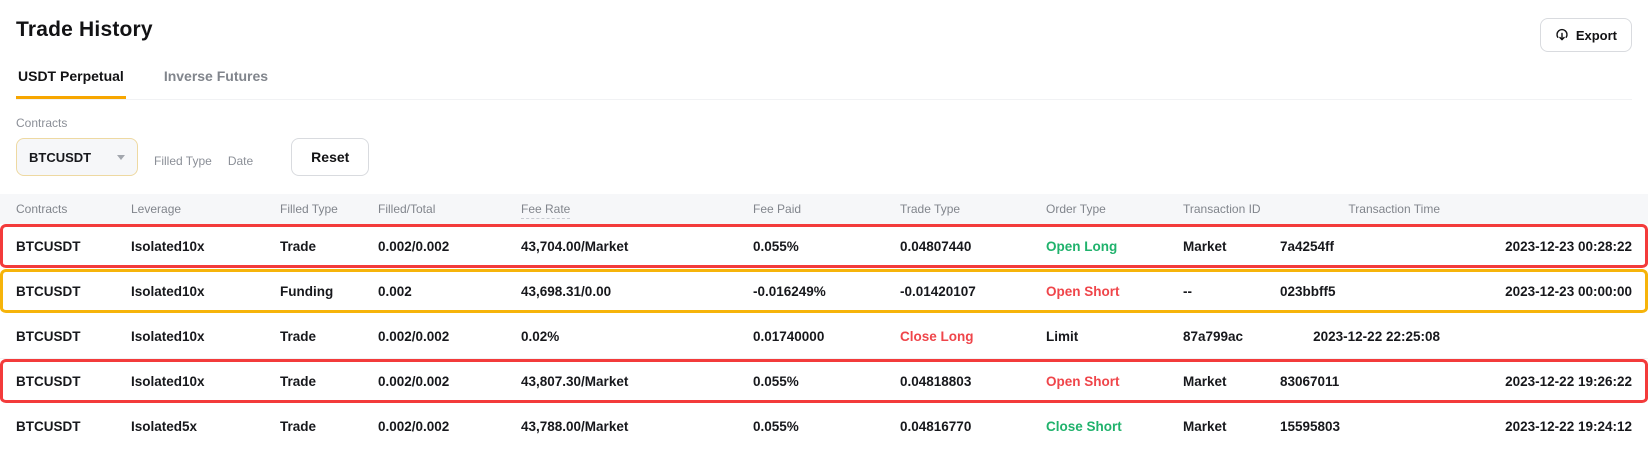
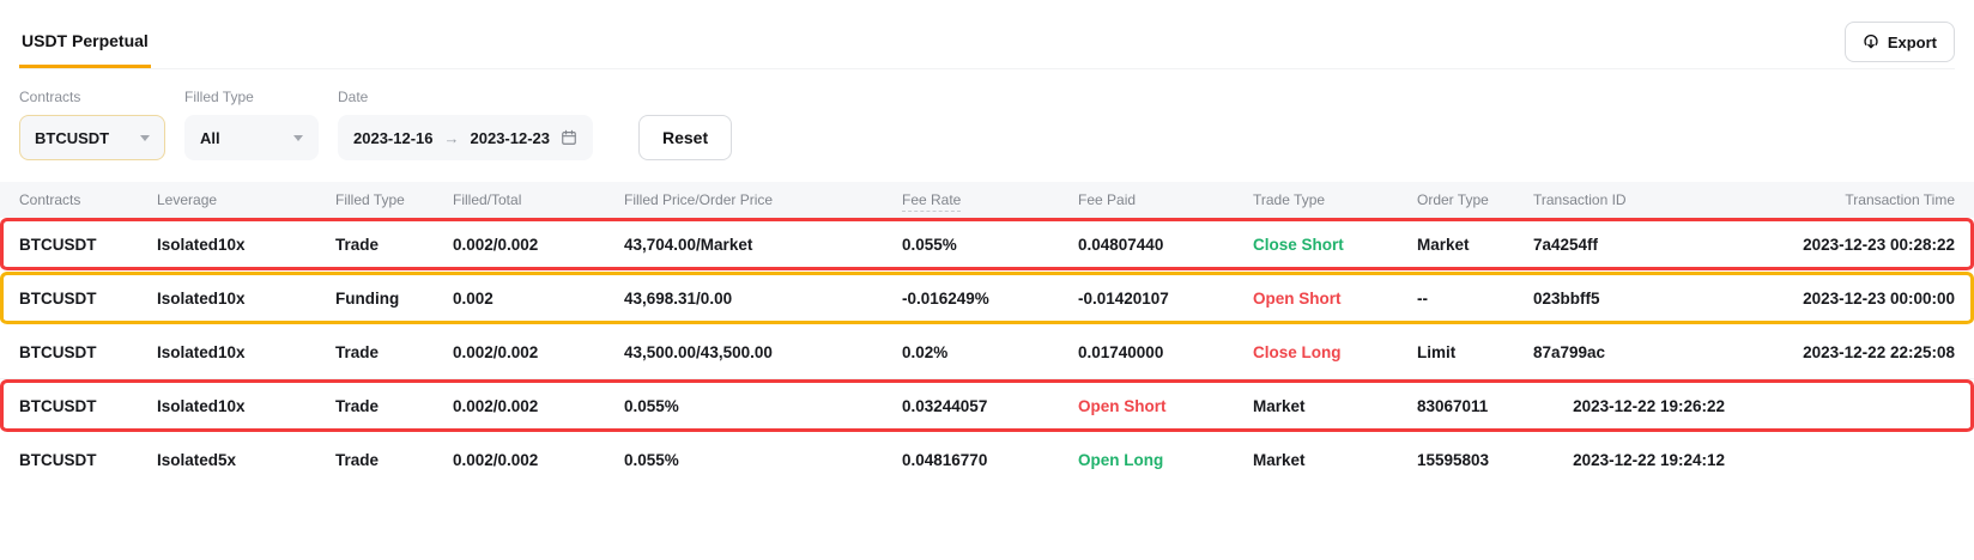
- Trade History
  Export
  USDT Perpetual
- Inverse Futures
  Contracts
  BTCUSDT
  Filled Type
+ All
  Date
+ 2023-12-16
+ →
+ 2023-12-23
  Reset
  Contracts
  Leverage
  Filled Type
  Filled/Total
+ Filled Price/Order Price
  Fee Rate
  Fee Paid
  Trade Type
  Order Type
  Transaction ID
  Transaction Time
  BTCUSDT
  Isolated10x
  Trade
  0.002/0.002
  43,704.00/Market
  0.055%
  0.04807440
- Open Long
+ Close Short
  Market
  7a4254ff
  2023-12-23 00:28:22
  BTCUSDT
  Isolated10x
  Funding
  0.002
  43,698.31/0.00
  -0.016249%
  -0.01420107
  Open Short
  --
  023bbff5
  2023-12-23 00:00:00
  BTCUSDT
  Isolated10x
  Trade
  0.002/0.002
+ 43,500.00/43,500.00
  0.02%
  0.01740000
  Close Long
  Limit
  87a799ac
  2023-12-22 22:25:08
  BTCUSDT
  Isolated10x
  Trade
  0.002/0.002
- 43,807.30/Market
  0.055%
- 0.04818803
+ 0.03244057
  Open Short
  Market
  83067011
  2023-12-22 19:26:22
  BTCUSDT
  Isolated5x
  Trade
  0.002/0.002
- 43,788.00/Market
  0.055%
  0.04816770
- Close Short
+ Open Long
  Market
  15595803
  2023-12-22 19:24:12
